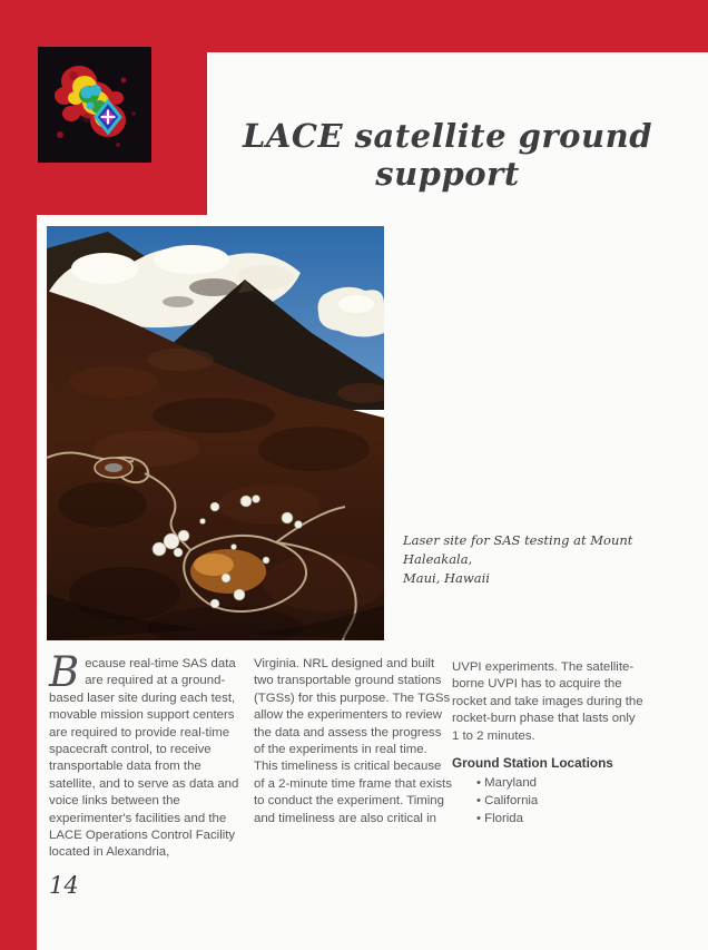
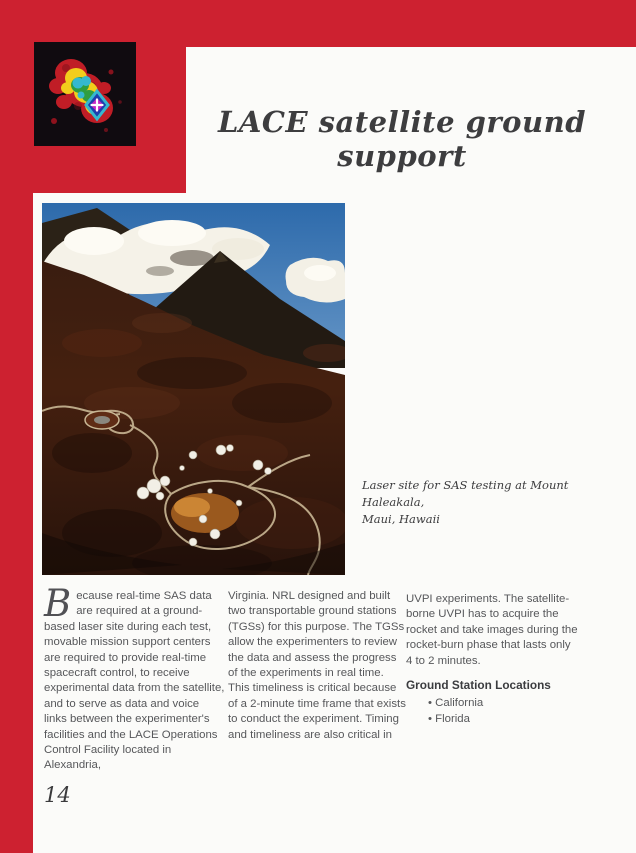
  LACE satellite ground support
  Laser site for SAS testing at Mount Haleakala,
  Maui, Hawaii
  B
- ecause real-time SAS data are required at a ground-based laser site during each test, movable mission support centers are required to provide real-time spacecraft control, to receive transportable data from the satellite, and to serve as data and voice links between the experimenter's facilities and the LACE Operations Control Facility located in Alexandria,
+ ecause real-time SAS data are required at a ground-based laser site during each test, movable mission support centers are required to provide real-time spacecraft control, to receive experimental data from the satellite, and to serve as data and voice links between the experimenter's facilities and the LACE Operations Control Facility located in Alexandria,
  Virginia. NRL designed and built two transportable ground stations (TGSs) for this purpose. The TGSs allow the experimenters to review the data and assess the progress of the experiments in real time. This timeliness is critical because of a 2-minute time frame that exists to conduct the experiment. Timing and timeliness are also critical in
- UVPI experiments. The satellite-borne UVPI has to acquire the rocket and take images during the rocket-burn phase that lasts only 1 to 2 minutes.
+ UVPI experiments. The satellite-borne UVPI has to acquire the rocket and take images during the rocket-burn phase that lasts only 4 to 2 minutes.
  Ground Station Locations
- Maryland
  California
  Florida
  14
